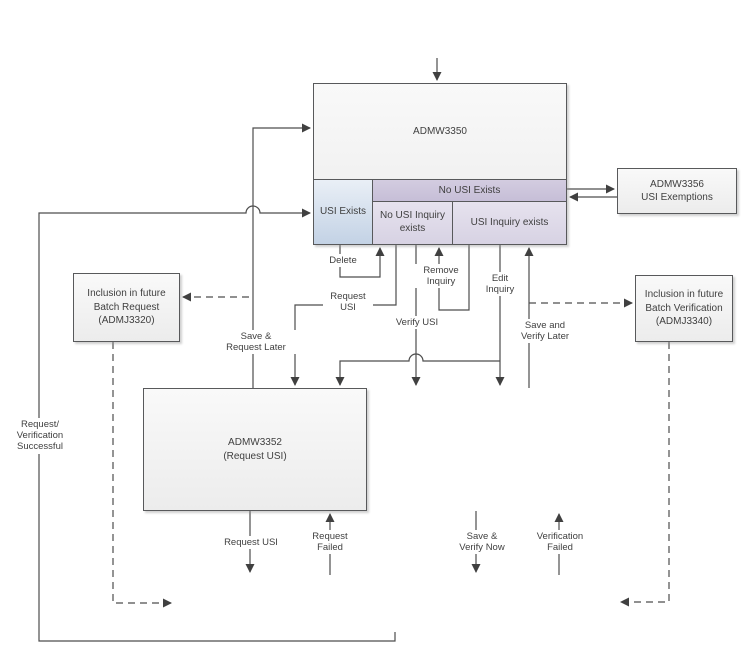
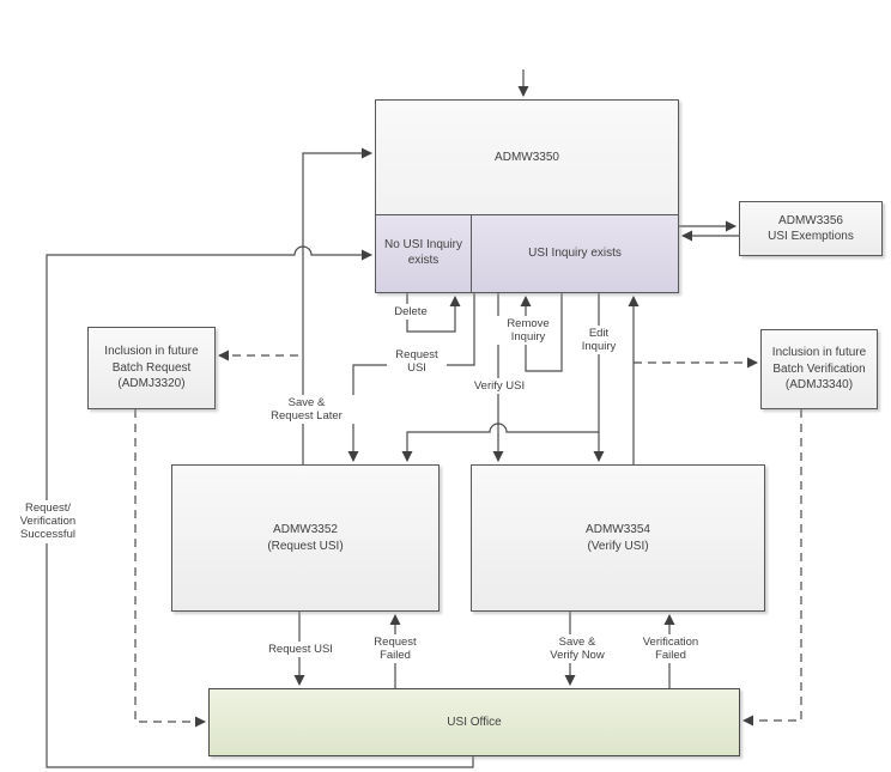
  ADMW3350
- USI Exists
- No USI Exists
  No USI Inquiry exists
  USI Inquiry exists
  ADMW3356
  USI Exemptions
  Inclusion in future
  Batch Request
  (ADMJ3320)
  Inclusion in future
  Batch Verification
  (ADMJ3340)
  ADMW3352
  (Request USI)
+ ADMW3354
+ (Verify USI)
+ USI Office
  Delete
  Request
  USI
  Remove
  Inquiry
  Edit
  Inquiry
  Verify USI
  Save &
  Request Later
- Save and
- Verify Later
  Request/
  Verification
  Successful
  Request USI
  Request
  Failed
  Save &
  Verify Now
  Verification
  Failed
